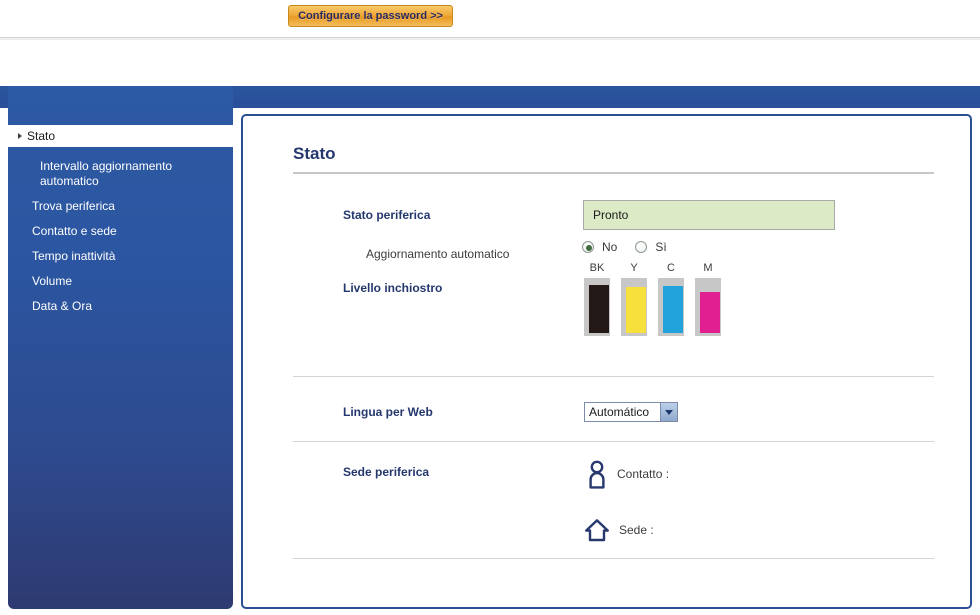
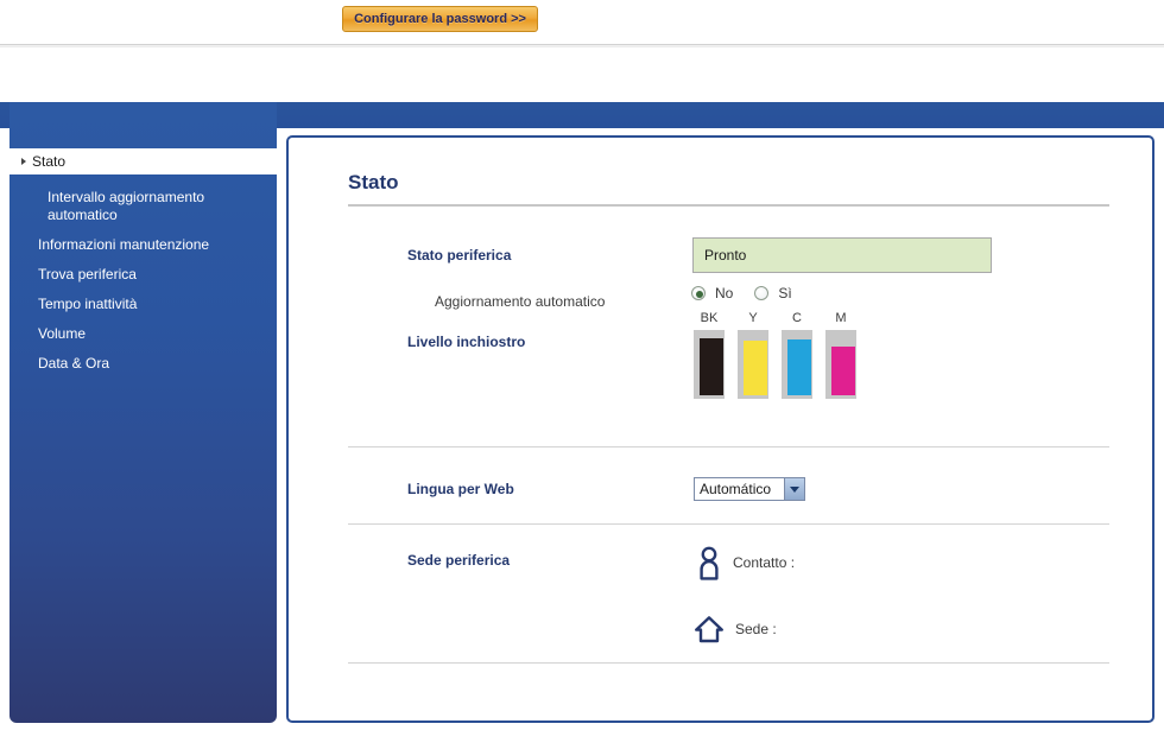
  Configurare la password >>
  Stato
  Intervallo aggiornamento automatico
+ Informazioni manutenzione
  Trova periferica
- Contatto e sede
  Tempo inattività
  Volume
  Data & Ora
  Stato
  Stato periferica
  Pronto
  Aggiornamento automatico
  No
  Sì
  Livello inchiostro
  BK
  Y
  C
  M
  Lingua per Web
  Automático
  Sede periferica
  Contatto :
  Sede :
